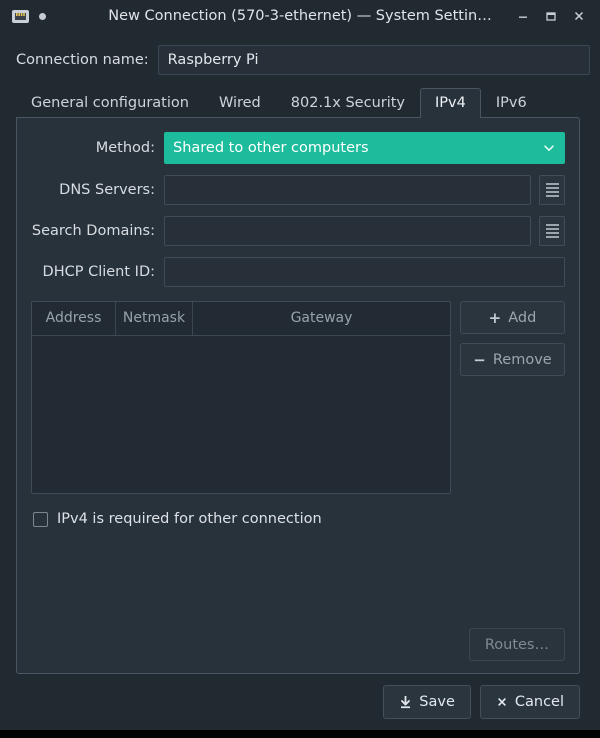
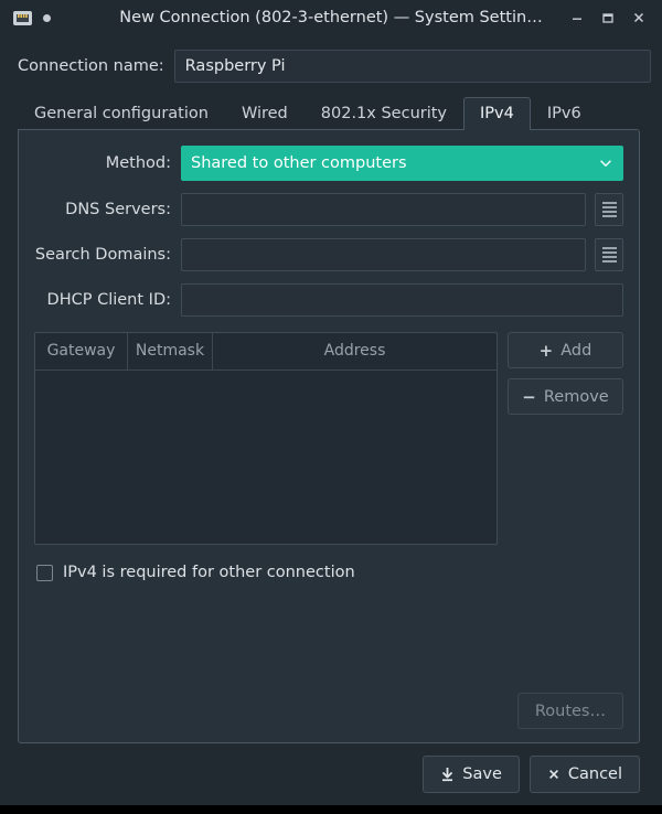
- New Connection (570-3-ethernet) — System Settin…
+ New Connection (802-3-ethernet) — System Settin…
  Connection name:
  Raspberry Pi
  General configuration
  Wired
  802.1x Security
  IPv4
  IPv6
  Method:
  Shared to other computers
  DNS Servers:
  Search Domains:
  DHCP Client ID:
- Address
+ Gateway
  Netmask
- Gateway
+ Address
  +
  Add
  −
  Remove
  IPv4 is required for other connection
  Routes…
  Save
  Cancel
